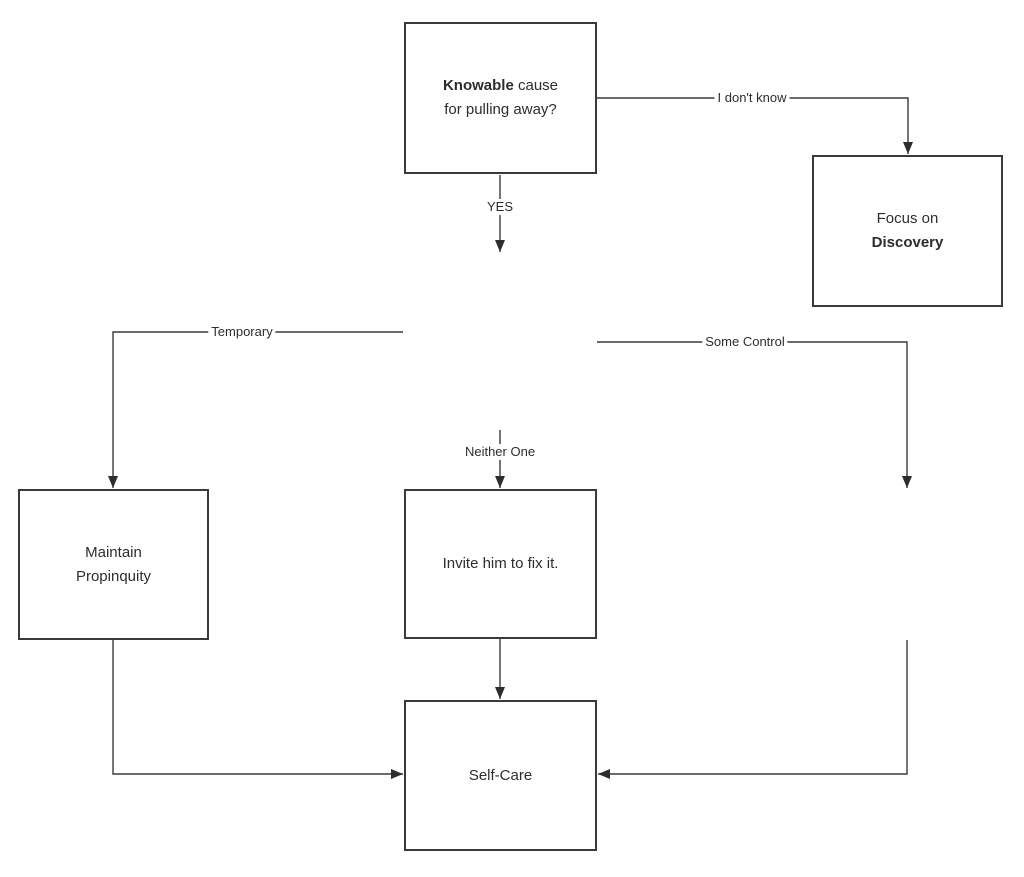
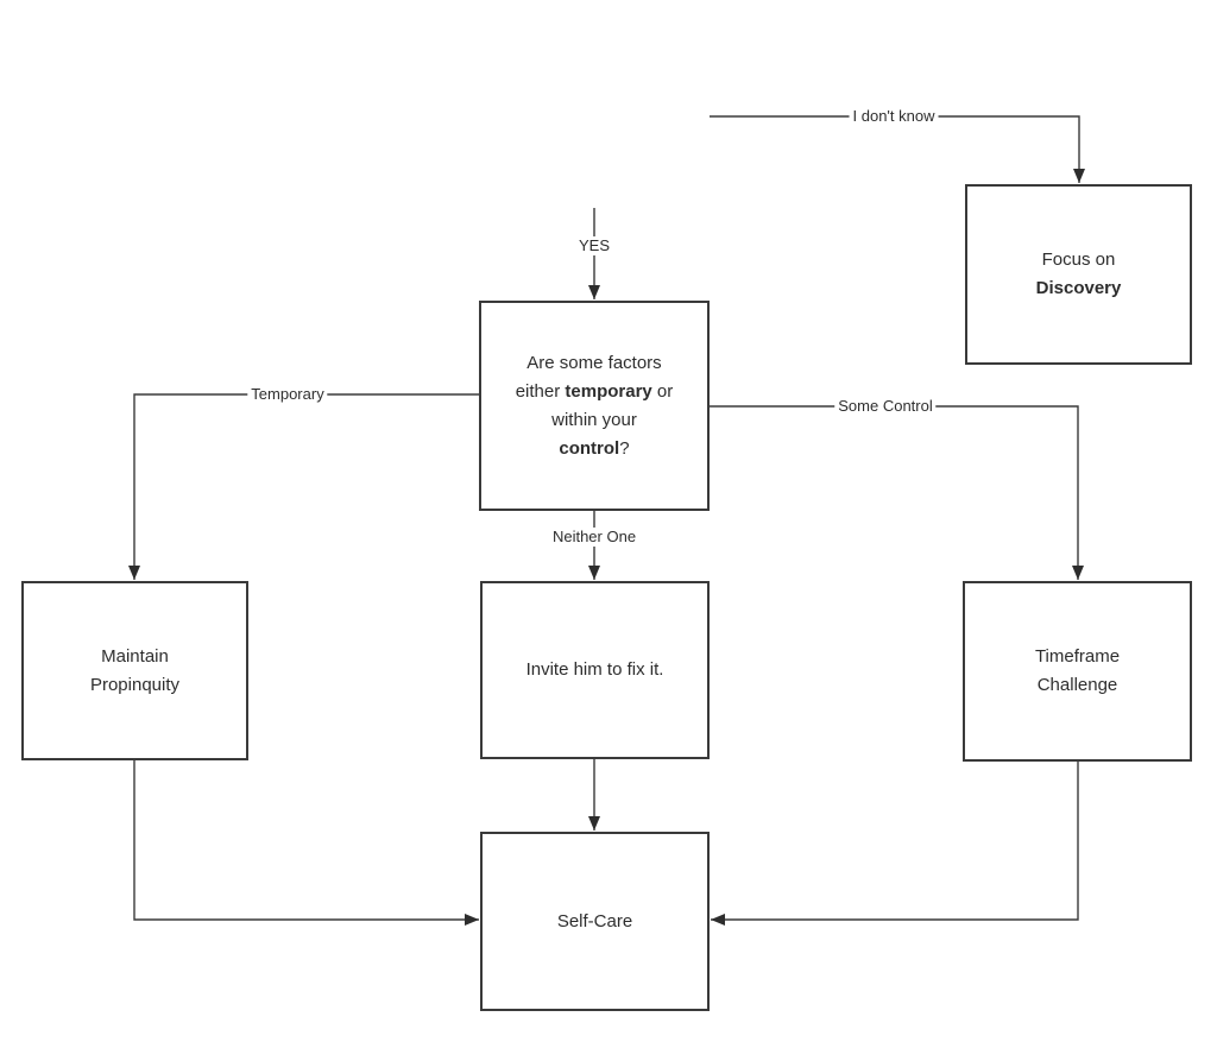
- Knowable cause
- for pulling away?
  Focus on
  Discovery
+ Are some factors
+ either temporary or
+ within your
+ control?
  Maintain
  Propinquity
  Invite him to fix it.
+ Timeframe
+ Challenge
  Self-Care
  I don't know
  YES
  Temporary
  Some Control
  Neither One
